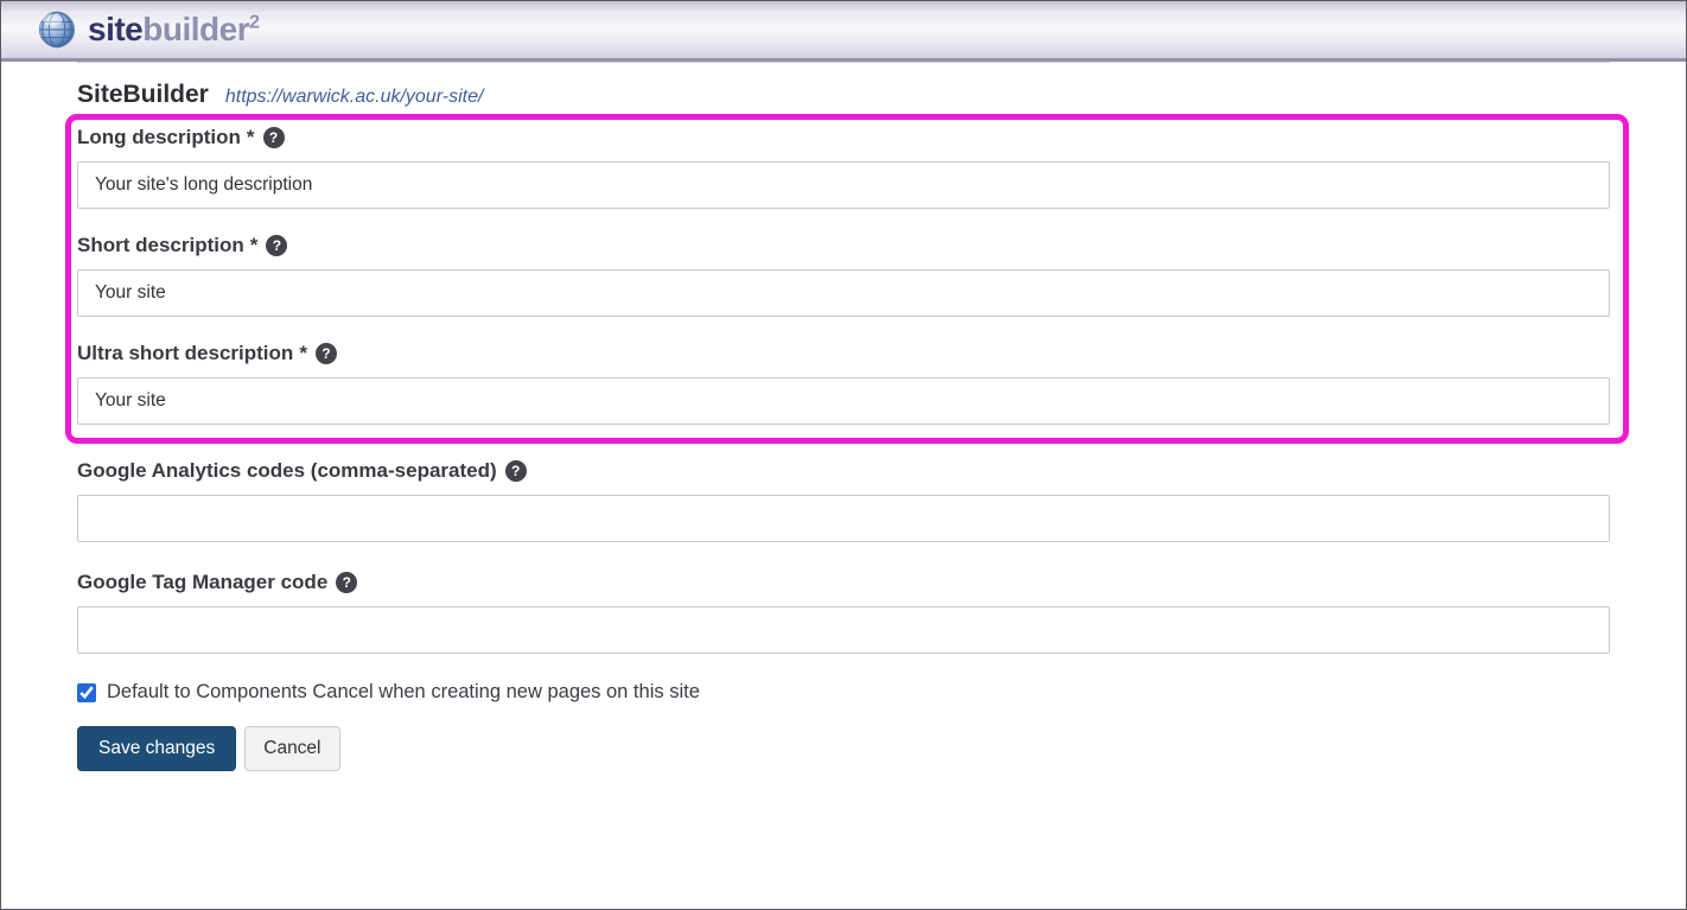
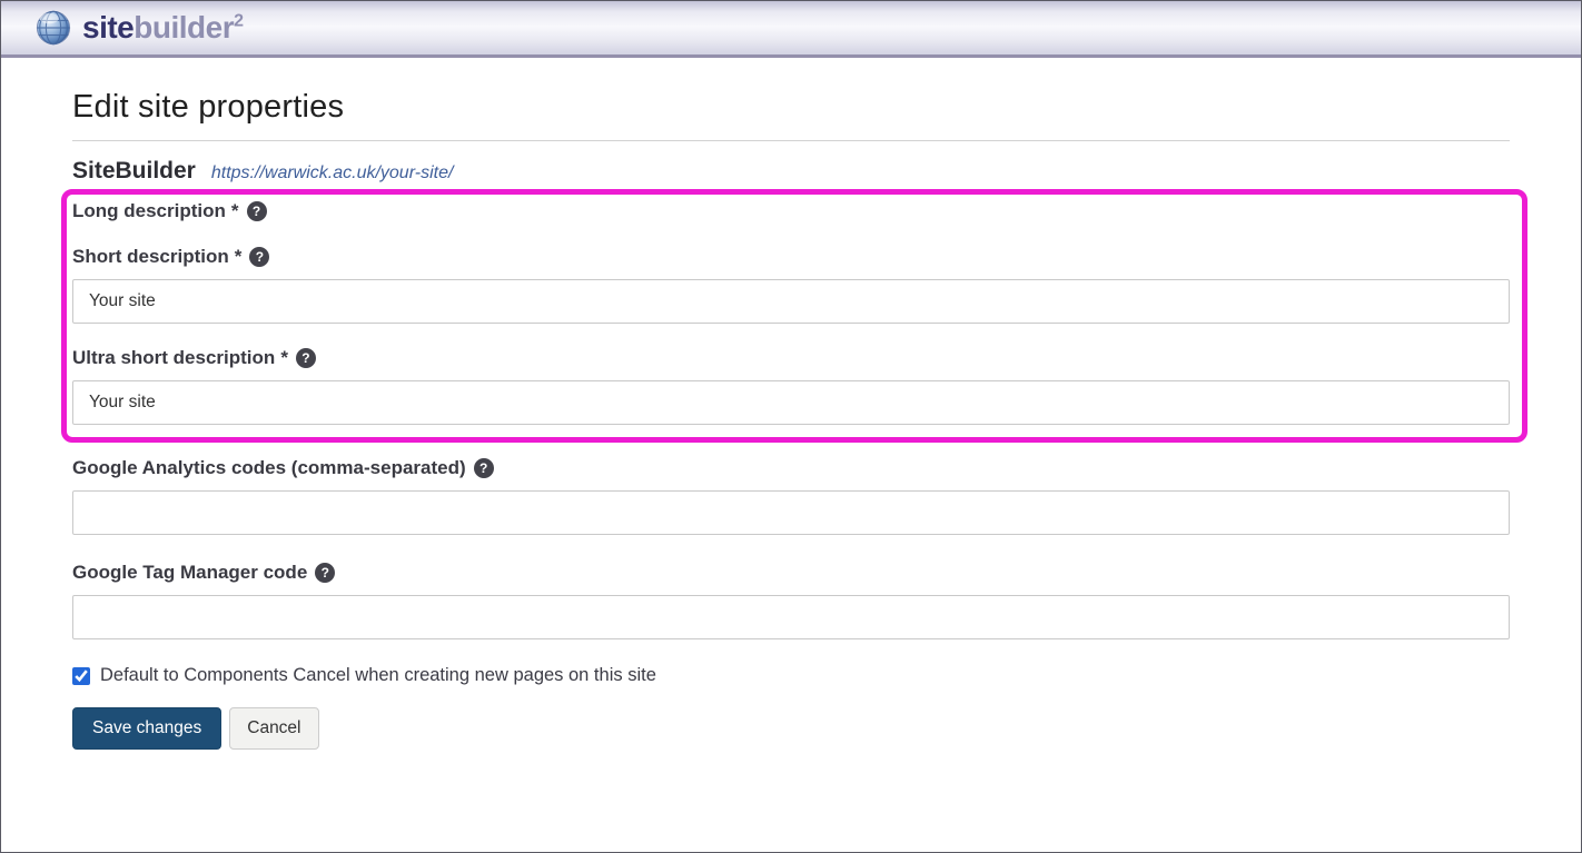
  sitebuilder2
+ Edit site properties
  SiteBuilder
  https://warwick.ac.uk/your-site/
  Long description
  *
  ?
- Your site's long description
  Short description
  *
  ?
  Your site
  Ultra short description
  *
  ?
  Your site
  Google Analytics codes (comma-separated)
  ?
  Google Tag Manager code
  ?
  Default to Components Cancel when creating new pages on this site
  Save changes
  Cancel
